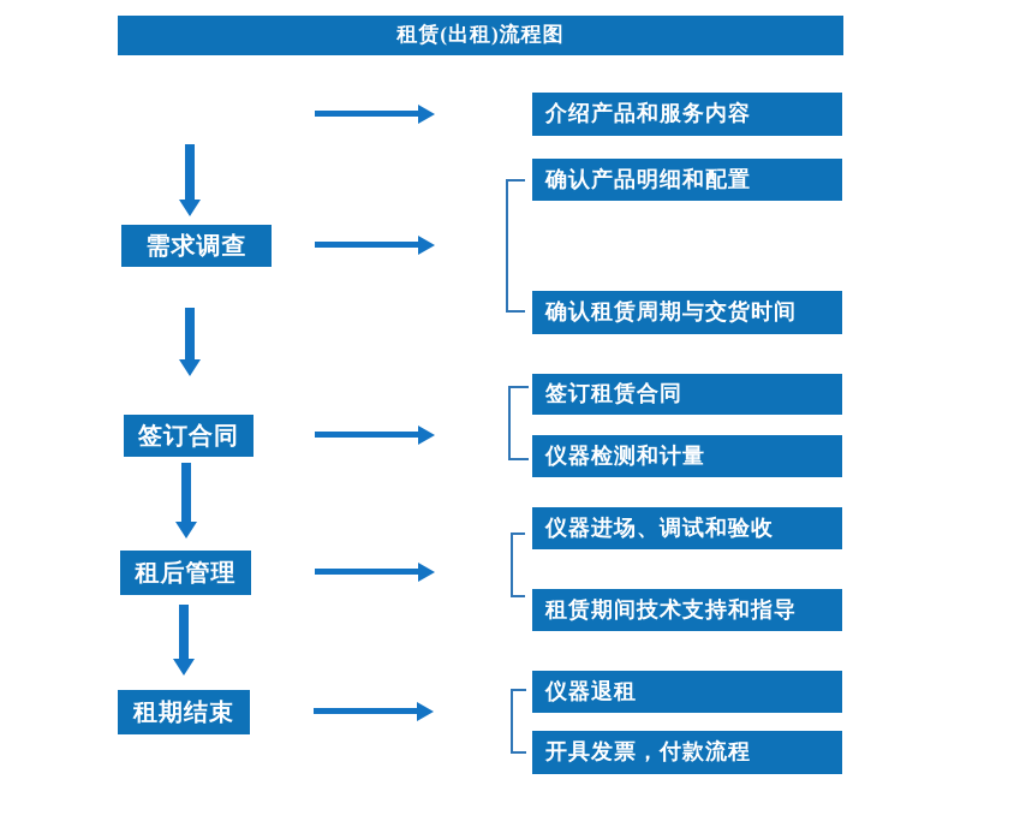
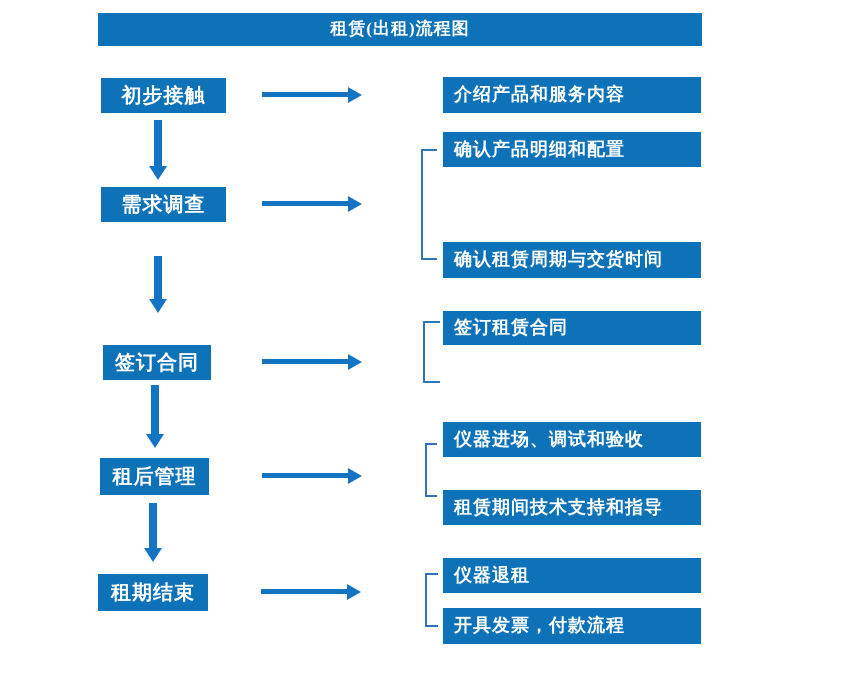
  租赁(出租)流程图
+ 初步接触
  需求调查
  签订合同
  租后管理
  租期结束
  介绍产品和服务内容
  确认产品明细和配置
  确认租赁周期与交货时间
  签订租赁合同
- 仪器检测和计量
  仪器进场、调试和验收
  租赁期间技术支持和指导
  仪器退租
  开具发票，付款流程
